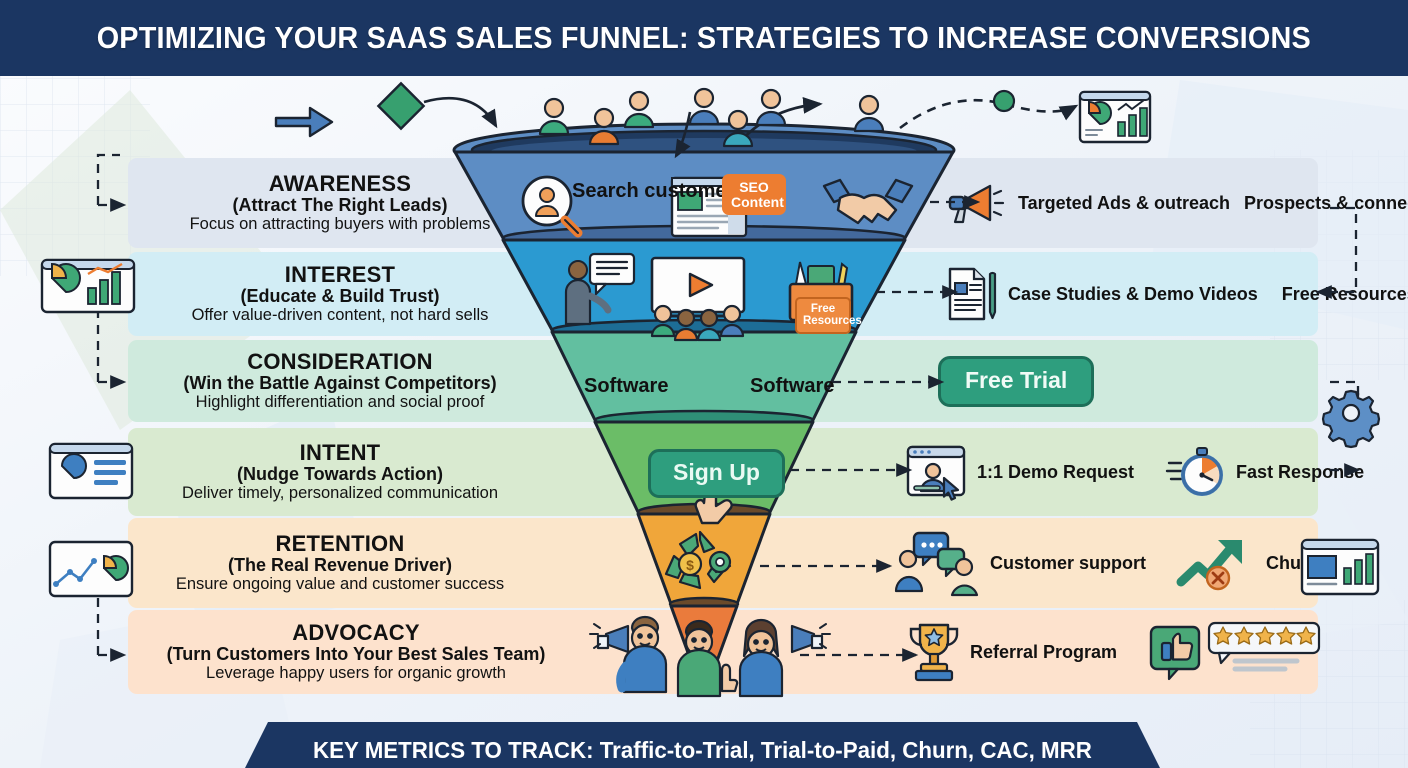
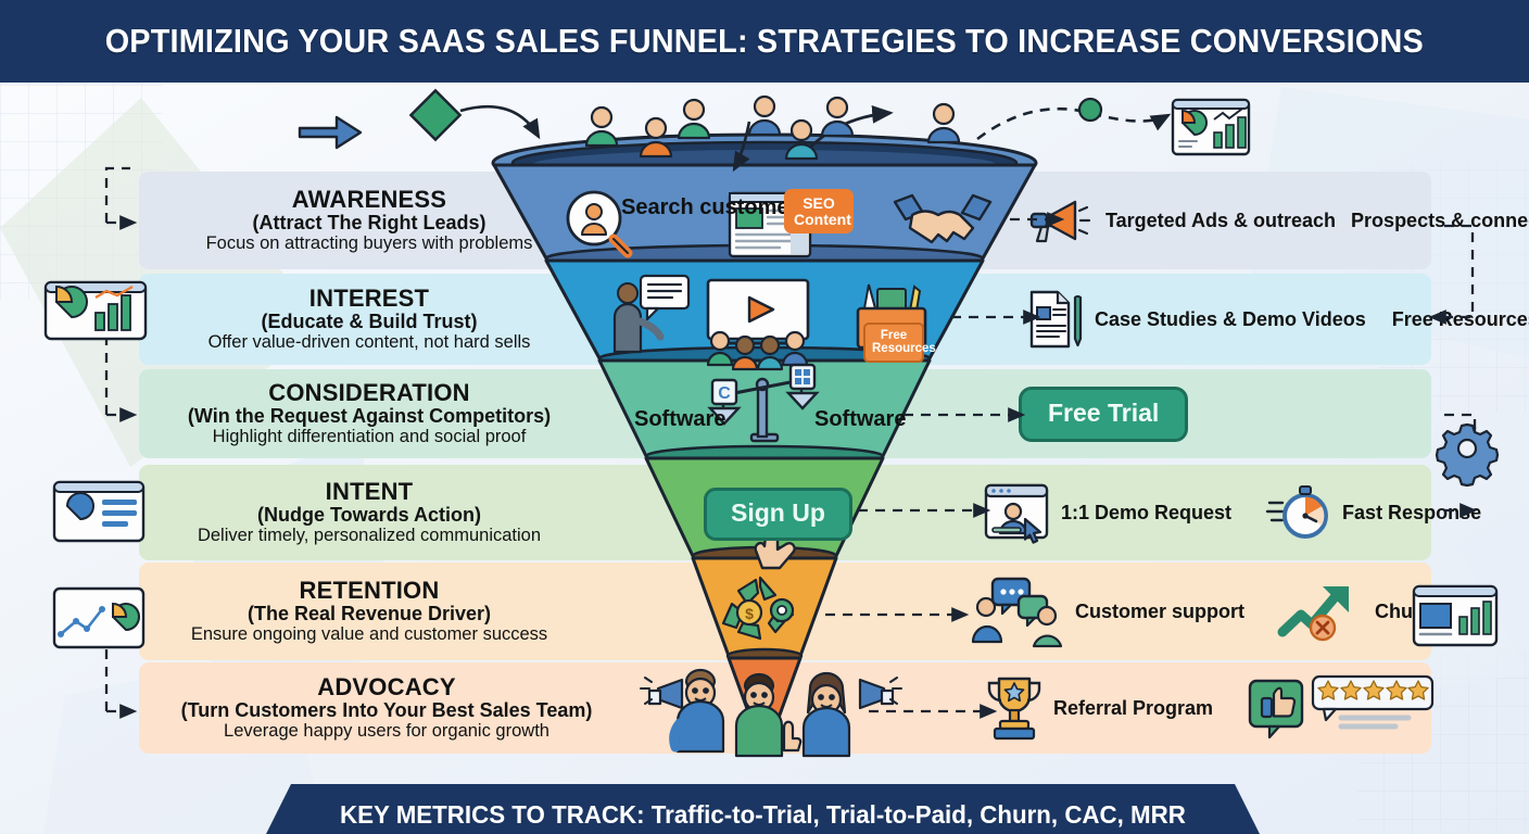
  OPTIMIZING YOUR SAAS SALES FUNNEL: STRATEGIES TO INCREASE CONVERSIONS
  AWARENESS
  (Attract The Right Leads)
  Focus on attracting buyers with problems
  Targeted Ads & outreach
  Prospects & conne
  INTEREST
  (Educate & Build Trust)
  Offer value-driven content, not hard sells
  Case Studies & Demo Videos
  Free Resource
  CONSIDERATION
- (Win the Battle Against Competitors)
+ (Win the Request Against Competitors)
  Highlight differentiation and social proof
  Free Trial
  INTENT
  (Nudge Towards Action)
  Deliver timely, personalized communication
  1:1 Demo Request
  Fast Response
  RETENTION
  (The Real Revenue Driver)
  Ensure ongoing value and customer success
  Customer support
  ADVOCACY
  (Turn Customers Into Your Best Sales Team)
  Leverage happy users for organic growth
  Referral Program
+ C
  $
  Search custome
  SEO Content
  Free Resources
  Software
  Software
  Sign Up
  KEY METRICS TO TRACK: Traffic-to-Trial, Trial-to-Paid, Churn, CAC, MRR
